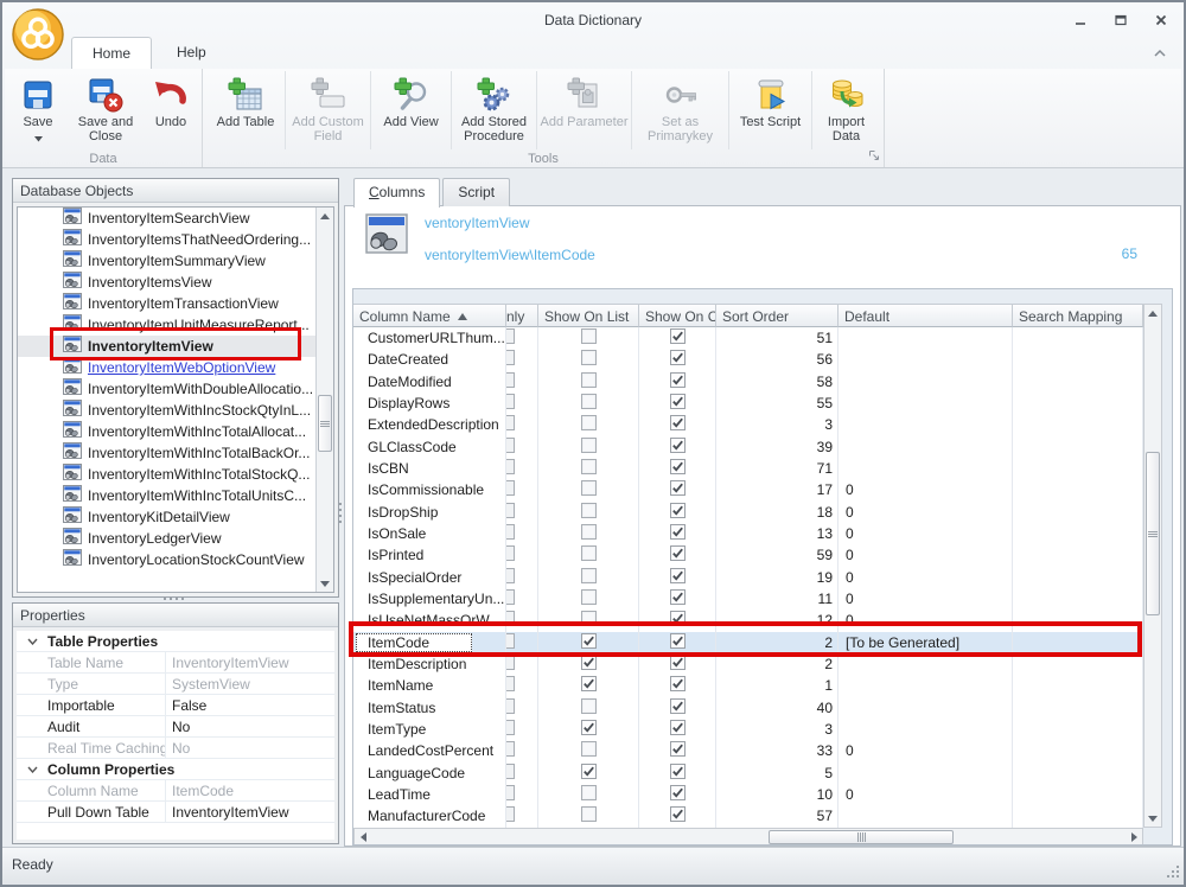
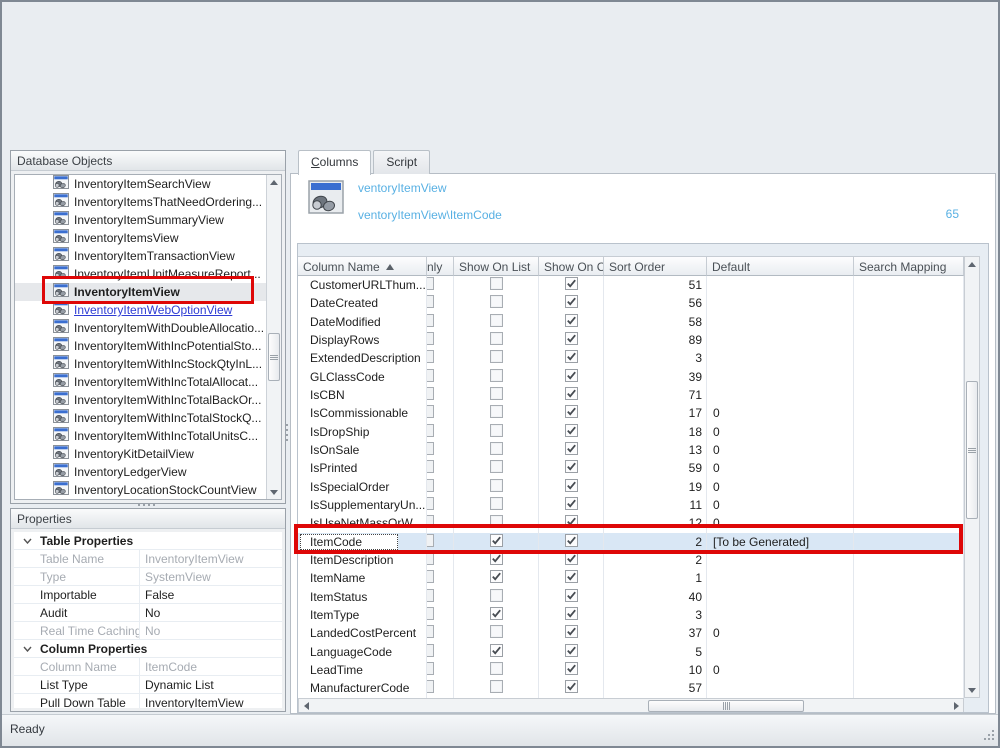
- Data Dictionary
- Home
- Help
- Save
- Save and Close
- Undo
- Data
- Add Table
- Add Custom Field
- Add View
- Add Stored Procedure
- Add Parameter
- Set as Primarykey
- Test Script
- Import Data
- Tools
  Database Objects
  InventoryItemSearchView
  InventoryItemsThatNeedOrdering...
  InventoryItemSummaryView
  InventoryItemsView
  InventoryItemTransactionView
  InventoryItemUnitMeasureReport...
  InventoryItemView
  InventoryItemWebOptionView
  InventoryItemWithDoubleAllocatio...
+ InventoryItemWithIncPotentialSto...
  InventoryItemWithIncStockQtyInL...
  InventoryItemWithIncTotalAllocat...
  InventoryItemWithIncTotalBackOr...
  InventoryItemWithIncTotalStockQ...
  InventoryItemWithIncTotalUnitsC...
  InventoryKitDetailView
  InventoryLedgerView
  InventoryLocationStockCountView
  Properties
  Table Properties
  Table Name
  InventoryItemView
  Type
  SystemView
  Importable
  False
  Audit
  No
  Real Time Caching
  No
  Column Properties
  Column Name
  ItemCode
+ List Type
+ Dynamic List
  Pull Down Table
  InventoryItemView
  Columns
  Script
  ventoryItemView
  ventoryItemView\ItemCode
  65
  Column Name
  nly
  Show On List
  Show On C
  Sort Order
  Default
  Search Mapping
  CustomerURLThum...
  51
  DateCreated
  56
  DateModified
  58
  DisplayRows
- 55
+ 89
  ExtendedDescription
  3
  GLClassCode
  39
  IsCBN
  71
  IsCommissionable
  17
  0
  IsDropShip
  18
  0
  IsOnSale
  13
  0
  IsPrinted
  59
  0
  IsSpecialOrder
  19
  0
  IsSupplementaryUn...
  11
  0
  IsUseNetMassOrW
  12
  0
  ItemCode
  2
  [To be Generated]
  ItemDescription
  2
  ItemName
  1
  ItemStatus
  40
  ItemType
  3
  LandedCostPercent
- 33
+ 37
  0
  LanguageCode
  5
  LeadTime
  10
  0
  ManufacturerCode
  57
  Ready
